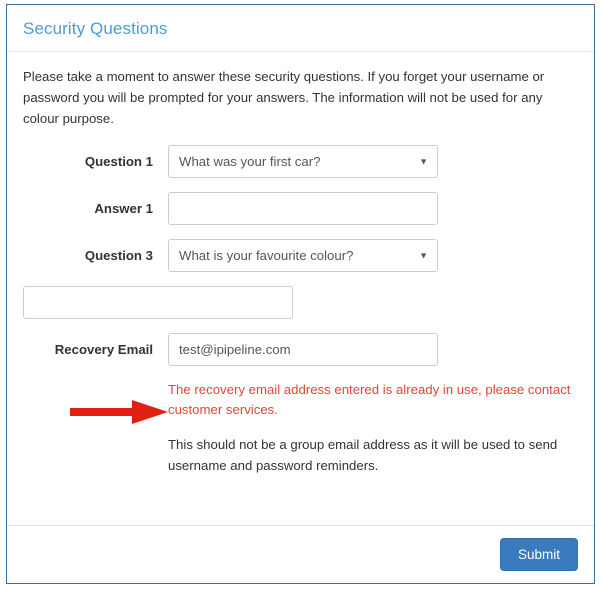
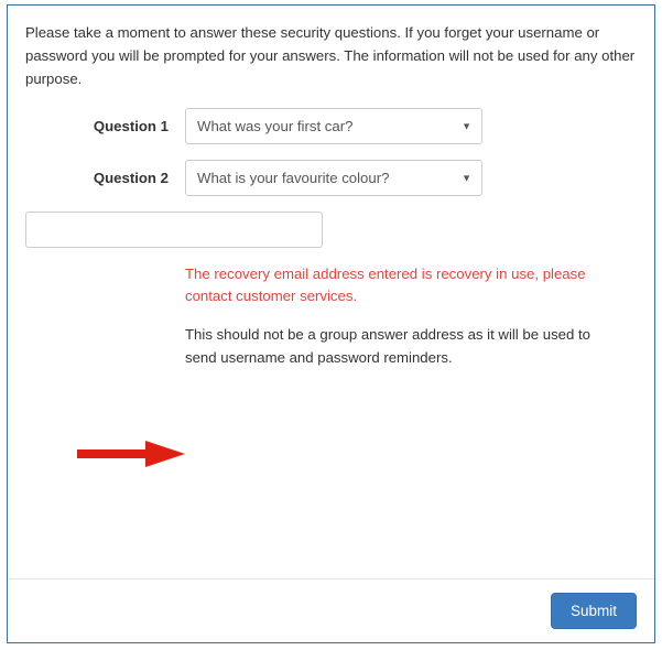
- Security Questions
- Please take a moment to answer these security questions. If you forget your username or password you will be prompted for your answers. The information will not be used for any colour purpose.
+ Please take a moment to answer these security questions. If you forget your username or password you will be prompted for your answers. The information will not be used for any other purpose.
  Question 1
  What was your first car?
  ▼
- Answer 1
- Question 3
+ Question 2
  What is your favourite colour?
  ▼
- Recovery Email
- test@ipipeline.com
- The recovery email address entered is already in use, please contact customer services.
+ The recovery email address entered is recovery in use, please contact customer services.
- This should not be a group email address as it will be used to send username and password reminders.
+ This should not be a group answer address as it will be used to send username and password reminders.
  Submit
